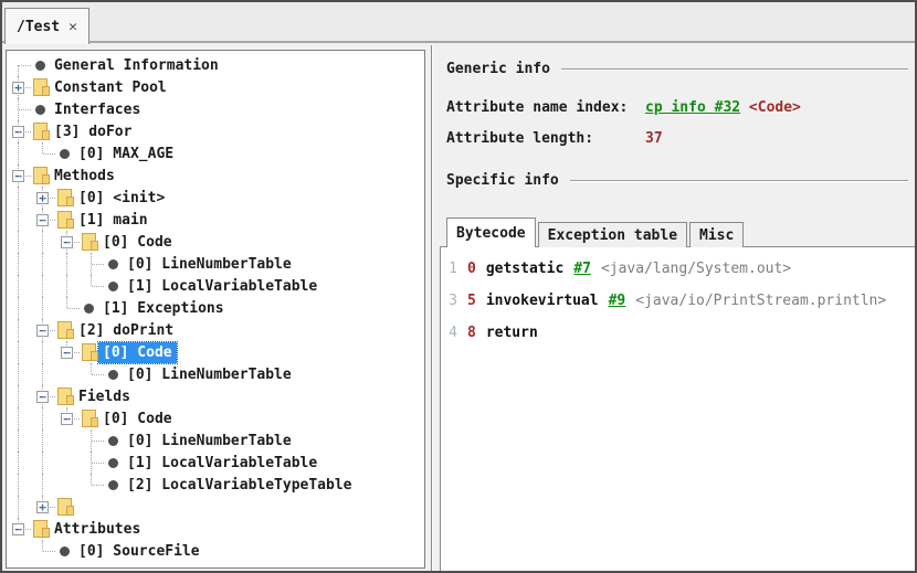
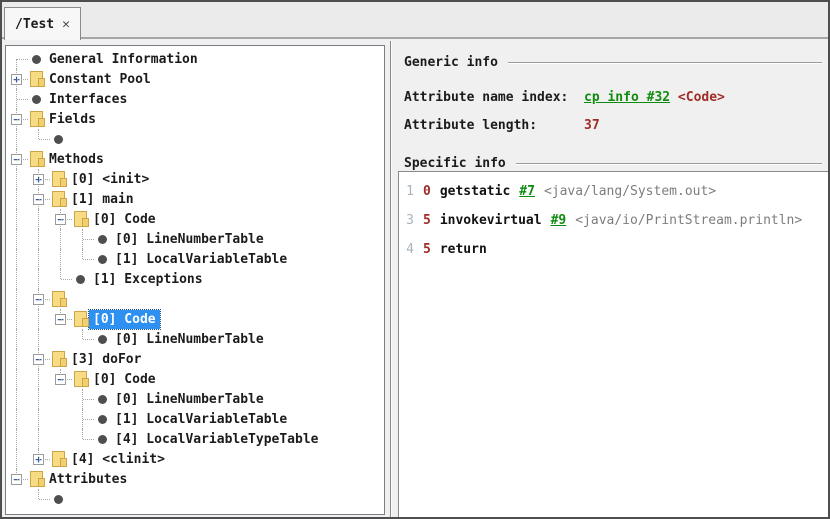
  /Test
  ✕
  General Information
  +
  Constant Pool
  Interfaces
  −
- [3] doFor
+ Fields
- [0] MAX_AGE
  −
  Methods
  +
  [0] <init>
  −
  [1] main
  −
  [0] Code
  [0] LineNumberTable
  [1] LocalVariableTable
  [1] Exceptions
  −
- [2] doPrint
  −
  [0] Code
  [0] LineNumberTable
  −
- Fields
+ [3] doFor
  −
  [0] Code
  [0] LineNumberTable
  [1] LocalVariableTable
- [2] LocalVariableTypeTable
+ [4] LocalVariableTypeTable
  +
+ [4] <clinit>
  −
  Attributes
- [0] SourceFile
  Generic info
  Attribute name index:
  cp info #32 <Code>
  Attribute length:
  37
  Specific info
- Bytecode
- Exception table
- Misc
  1 0 getstatic #7 <java/lang/System.out>
  3 5 invokevirtual #9 <java/io/PrintStream.println>
- 4 8 return
+ 4 5 return
